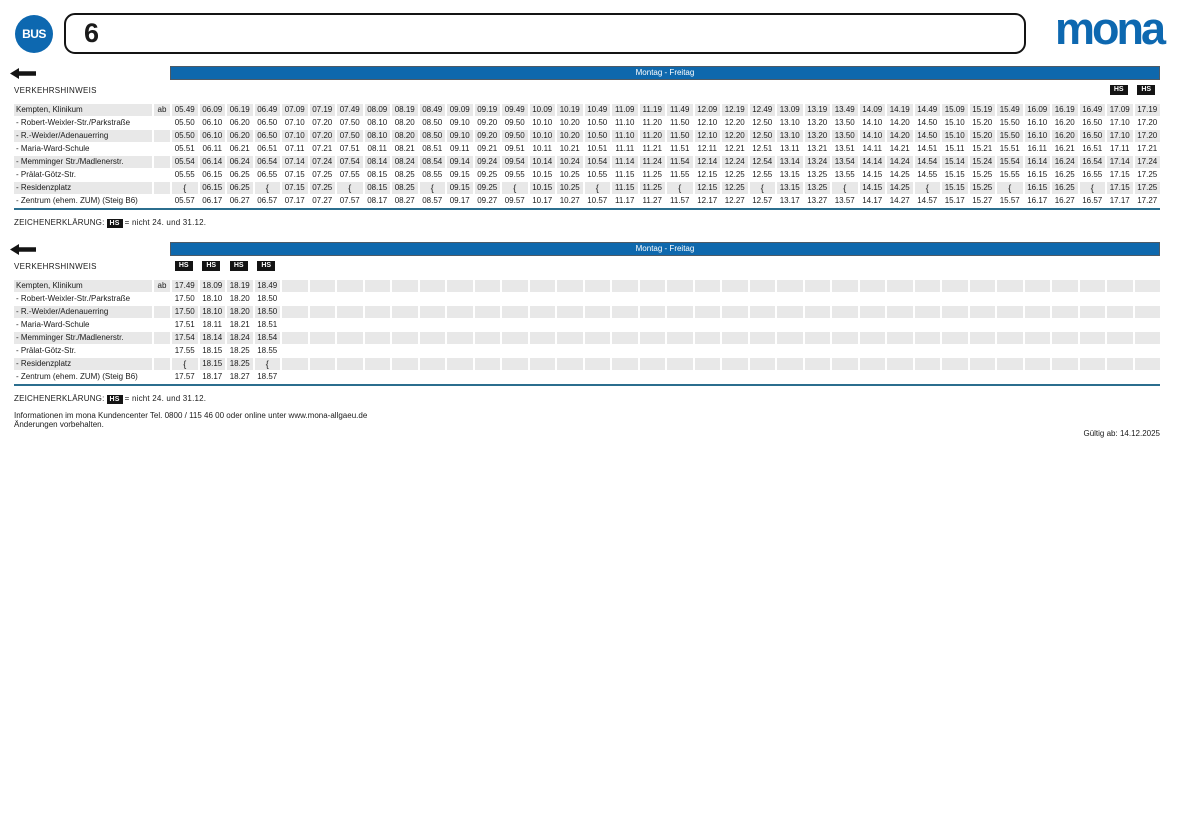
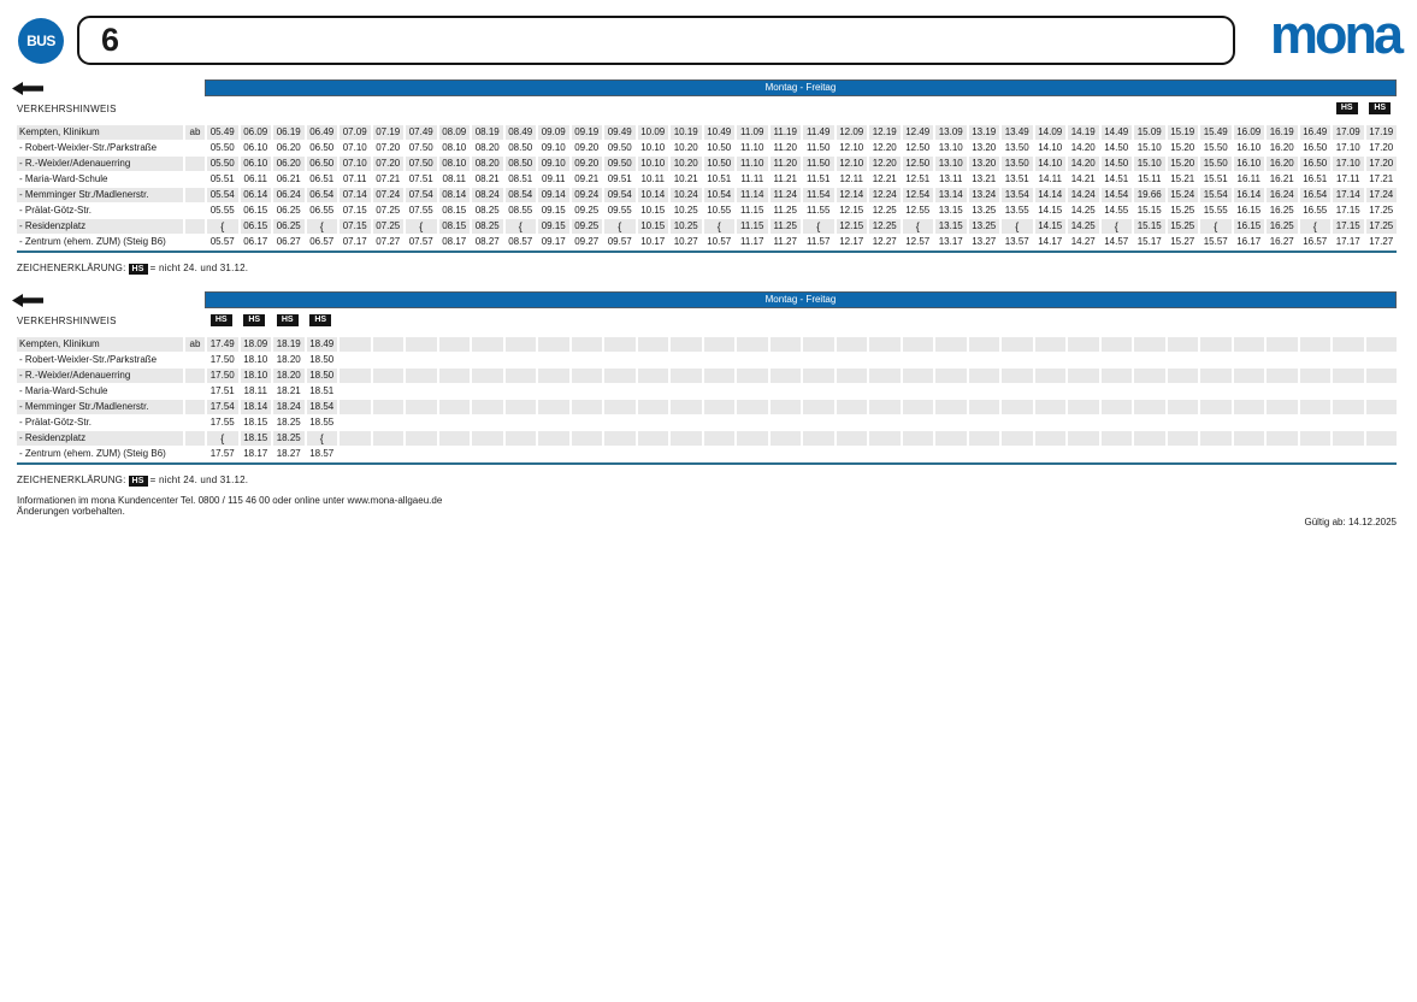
  BUS
  6
  mona
  Montag - Freitag
  VERKEHRSHINWEIS
  Kempten, Klinikum
  ab
  05.49
  06.09
  06.19
  06.49
  07.09
  07.19
  07.49
  08.09
  08.19
  08.49
  09.09
  09.19
  09.49
  10.09
  10.19
  10.49
  11.09
  11.19
  11.49
  12.09
  12.19
  12.49
  13.09
  13.19
  13.49
  14.09
  14.19
  14.49
  15.09
  15.19
  15.49
  16.09
  16.19
  16.49
  17.09
  17.19
  - Robert-Weixler-Str./Parkstraße
  05.50
  06.10
  06.20
  06.50
  07.10
  07.20
  07.50
  08.10
  08.20
  08.50
  09.10
  09.20
  09.50
  10.10
  10.20
  10.50
  11.10
  11.20
  11.50
  12.10
  12.20
  12.50
  13.10
  13.20
  13.50
  14.10
  14.20
  14.50
  15.10
  15.20
  15.50
  16.10
  16.20
  16.50
  17.10
  17.20
  - R.-Weixler/Adenauerring
  05.50
  06.10
  06.20
  06.50
  07.10
  07.20
  07.50
  08.10
  08.20
  08.50
  09.10
  09.20
  09.50
  10.10
  10.20
  10.50
  11.10
  11.20
  11.50
  12.10
  12.20
  12.50
  13.10
  13.20
  13.50
  14.10
  14.20
  14.50
  15.10
  15.20
  15.50
  16.10
  16.20
  16.50
  17.10
  17.20
  - Maria-Ward-Schule
  05.51
  06.11
  06.21
  06.51
  07.11
  07.21
  07.51
  08.11
  08.21
  08.51
  09.11
  09.21
  09.51
  10.11
  10.21
  10.51
  11.11
  11.21
  11.51
  12.11
  12.21
  12.51
  13.11
  13.21
  13.51
  14.11
  14.21
  14.51
  15.11
  15.21
  15.51
  16.11
  16.21
  16.51
  17.11
  17.21
  - Memminger Str./Madlenerstr.
  05.54
  06.14
  06.24
  06.54
  07.14
  07.24
  07.54
  08.14
  08.24
  08.54
  09.14
  09.24
  09.54
  10.14
  10.24
  10.54
  11.14
  11.24
  11.54
  12.14
  12.24
  12.54
  13.14
  13.24
  13.54
  14.14
  14.24
  14.54
- 15.14
+ 19.66
  15.24
  15.54
  16.14
  16.24
  16.54
  17.14
  17.24
  - Prälat-Götz-Str.
  05.55
  06.15
  06.25
  06.55
  07.15
  07.25
  07.55
  08.15
  08.25
  08.55
  09.15
  09.25
  09.55
  10.15
  10.25
  10.55
  11.15
  11.25
  11.55
  12.15
  12.25
  12.55
  13.15
  13.25
  13.55
  14.15
  14.25
  14.55
  15.15
  15.25
  15.55
  16.15
  16.25
  16.55
  17.15
  17.25
  - Residenzplatz
  {
  06.15
  06.25
  {
  07.15
  07.25
  {
  08.15
  08.25
  {
  09.15
  09.25
  {
  10.15
  10.25
  {
  11.15
  11.25
  {
  12.15
  12.25
  {
  13.15
  13.25
  {
  14.15
  14.25
  {
  15.15
  15.25
  {
  16.15
  16.25
  {
  17.15
  17.25
  - Zentrum (ehem. ZUM) (Steig B6)
  05.57
  06.17
  06.27
  06.57
  07.17
  07.27
  07.57
  08.17
  08.27
  08.57
  09.17
  09.27
  09.57
  10.17
  10.27
  10.57
  11.17
  11.27
  11.57
  12.17
  12.27
  12.57
  13.17
  13.27
  13.57
  14.17
  14.27
  14.57
  15.17
  15.27
  15.57
  16.17
  16.27
  16.57
  17.17
  17.27
  ZEICHENERKLÄRUNG: = nicht 24. und 31.12.
  Montag - Freitag
  VERKEHRSHINWEIS
  Kempten, Klinikum
  ab
  17.49
  18.09
  18.19
  18.49
  - Robert-Weixler-Str./Parkstraße
  17.50
  18.10
  18.20
  18.50
  - R.-Weixler/Adenauerring
  17.50
  18.10
  18.20
  18.50
  - Maria-Ward-Schule
  17.51
  18.11
  18.21
  18.51
  - Memminger Str./Madlenerstr.
  17.54
  18.14
  18.24
  18.54
  - Prälat-Götz-Str.
  17.55
  18.15
  18.25
  18.55
  - Residenzplatz
  {
  18.15
  18.25
  {
  - Zentrum (ehem. ZUM) (Steig B6)
  17.57
  18.17
  18.27
  18.57
  ZEICHENERKLÄRUNG: = nicht 24. und 31.12.
  Informationen im mona Kundencenter Tel. 0800 / 115 46 00 oder online unter www.mona-allgaeu.de
  Änderungen vorbehalten.
  Gültig ab: 14.12.2025
